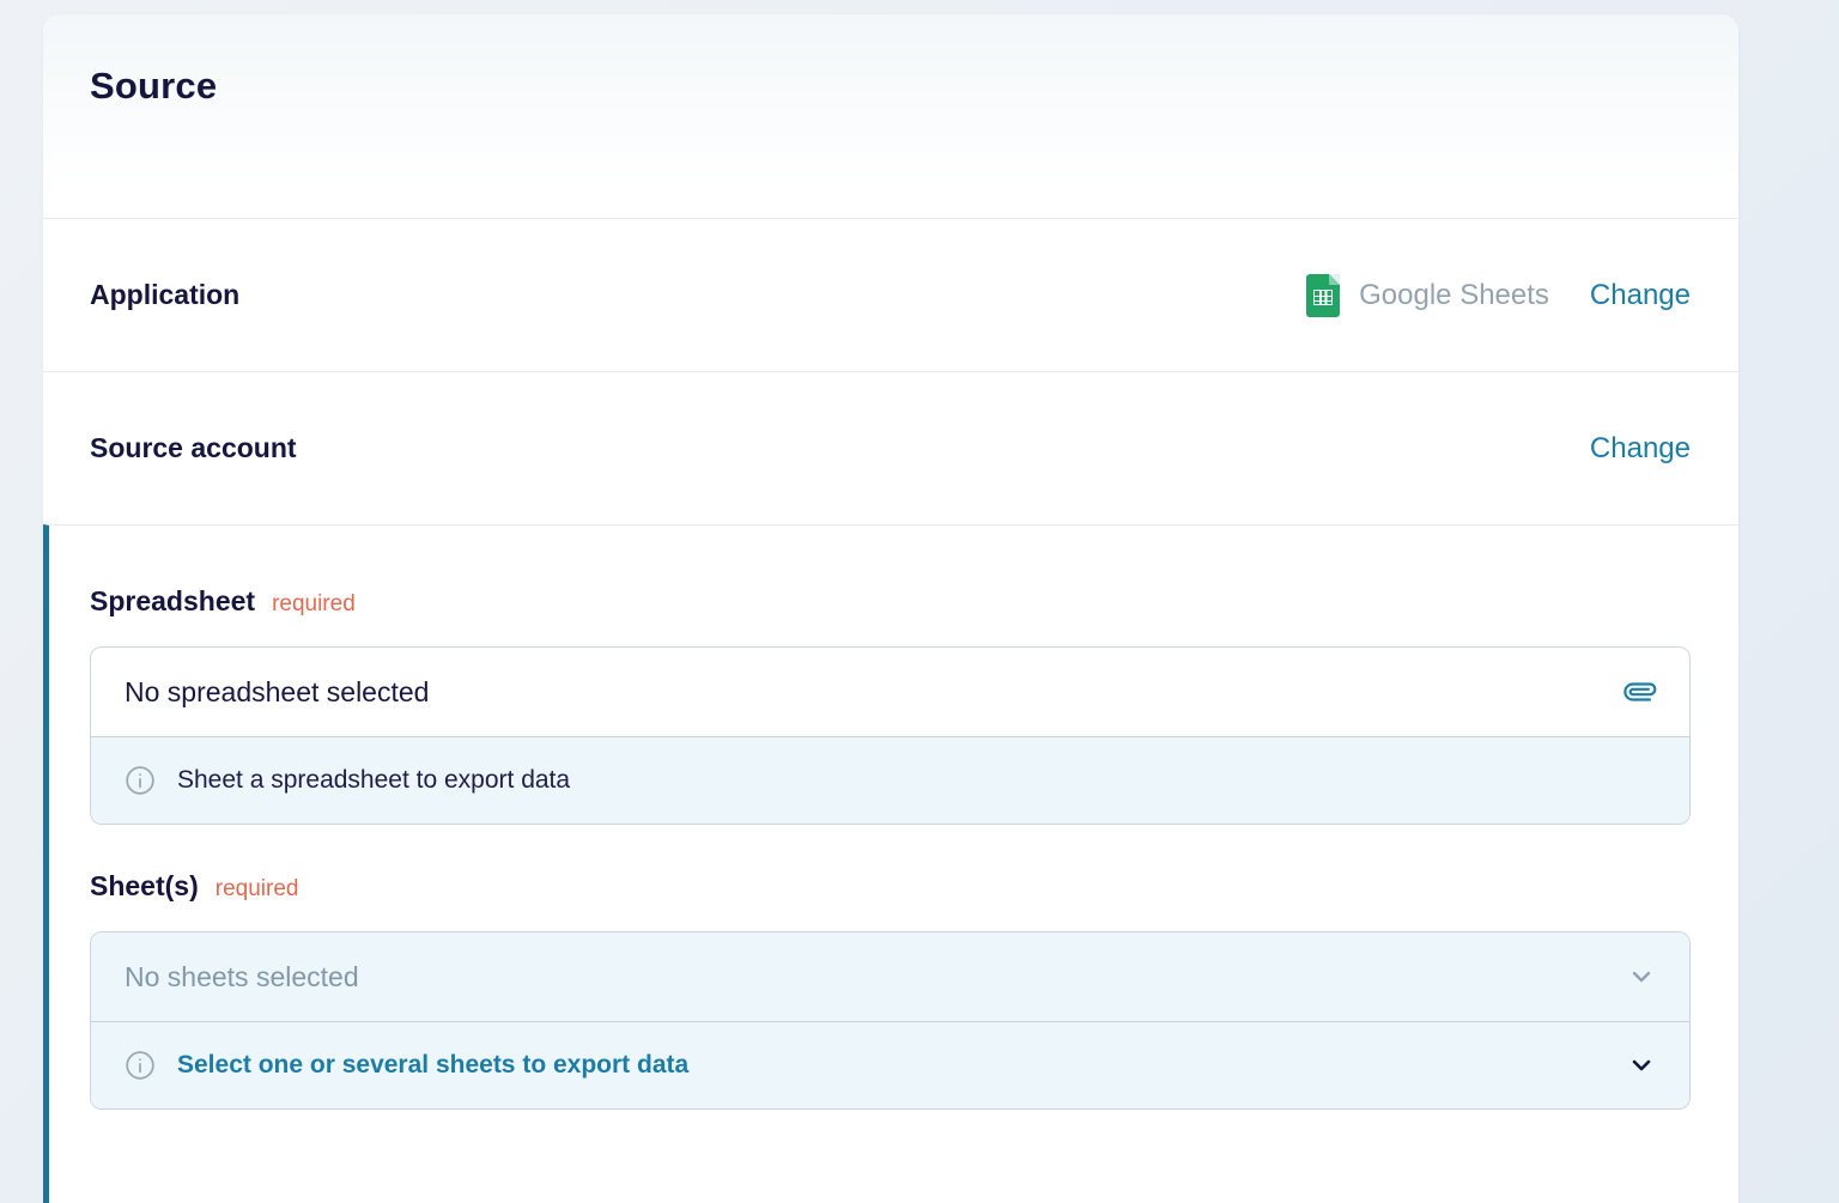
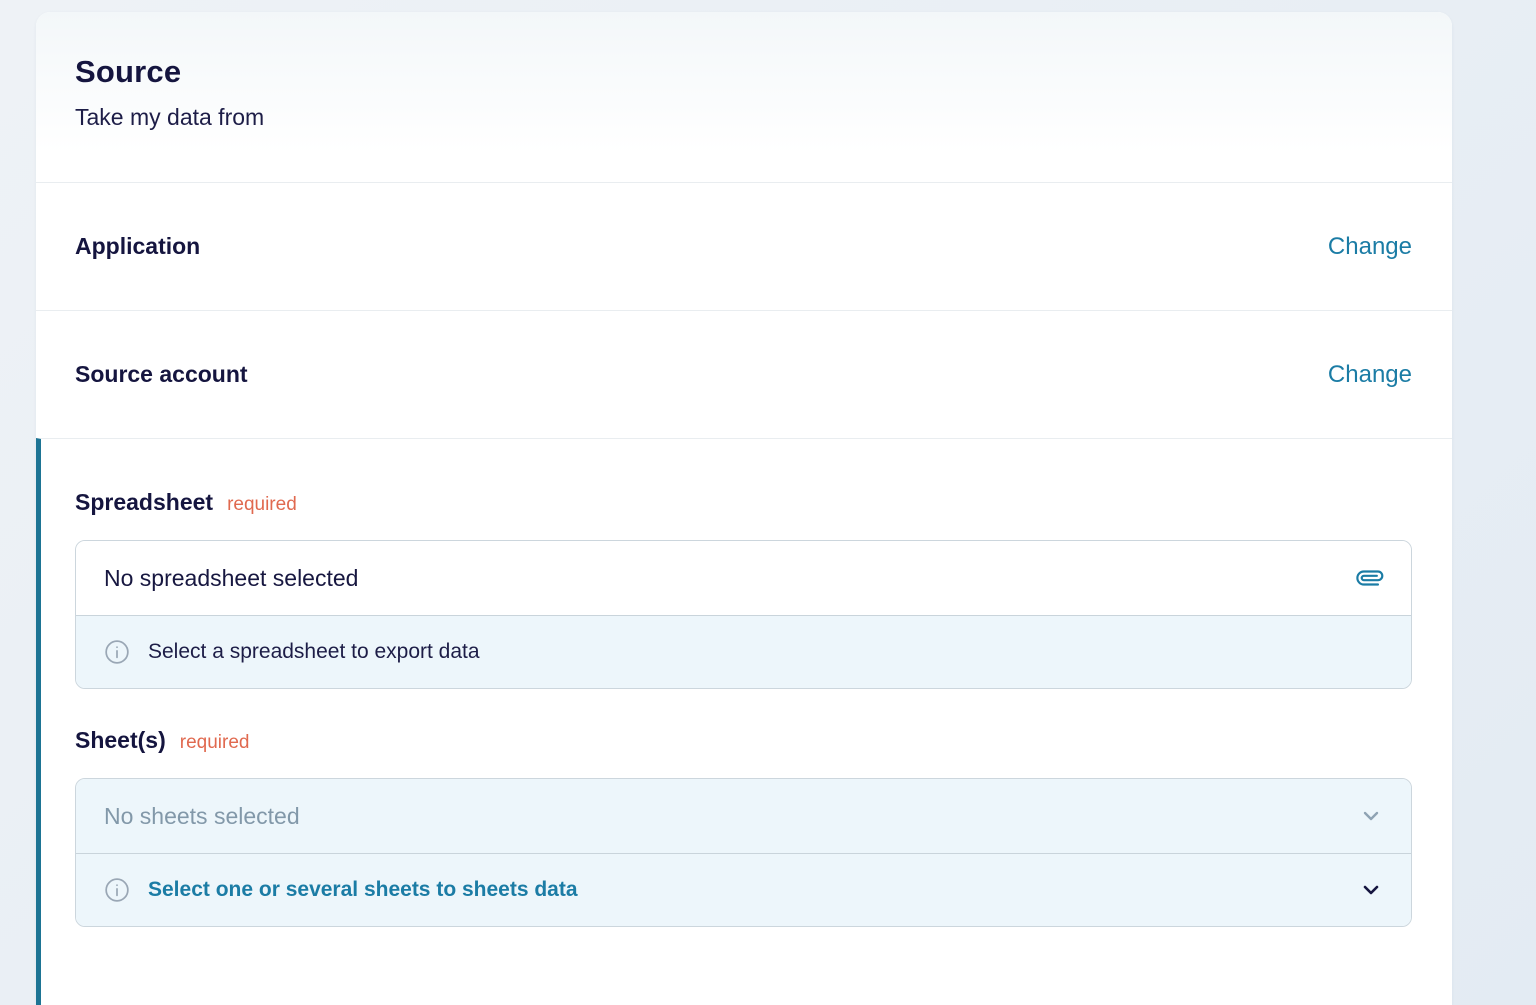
  Source
+ Take my data from
  Application
- Google Sheets
  Change
  Source account
  Change
  Spreadsheet
  required
  No spreadsheet selected
- Sheet a spreadsheet to export data
+ Select a spreadsheet to export data
  Sheet(s)
  required
  No sheets selected
- Select one or several sheets to export data
+ Select one or several sheets to sheets data
